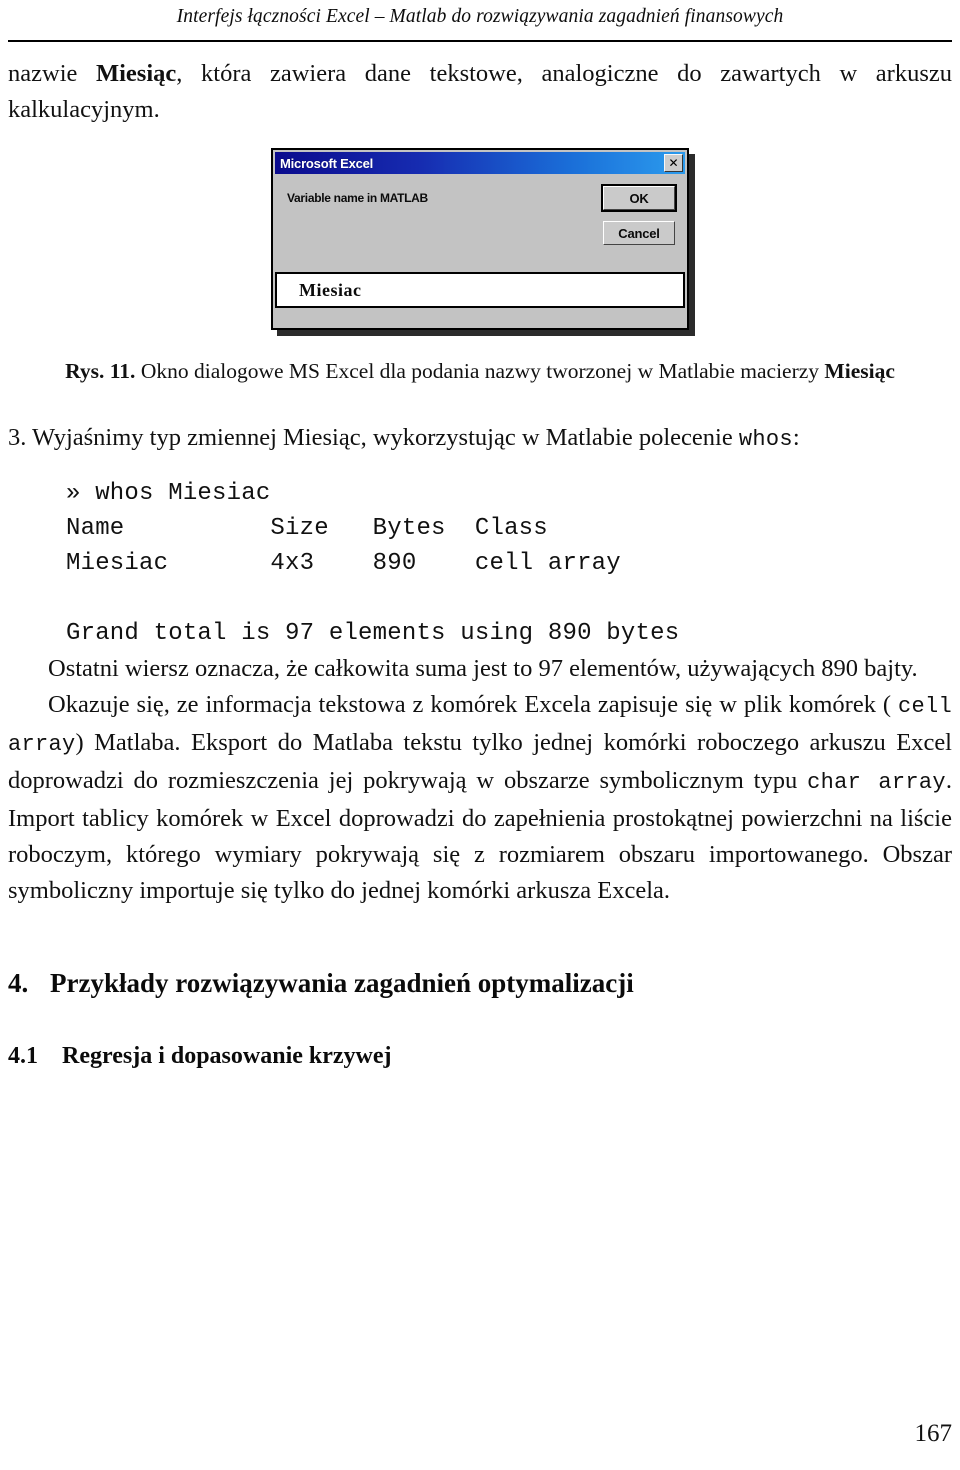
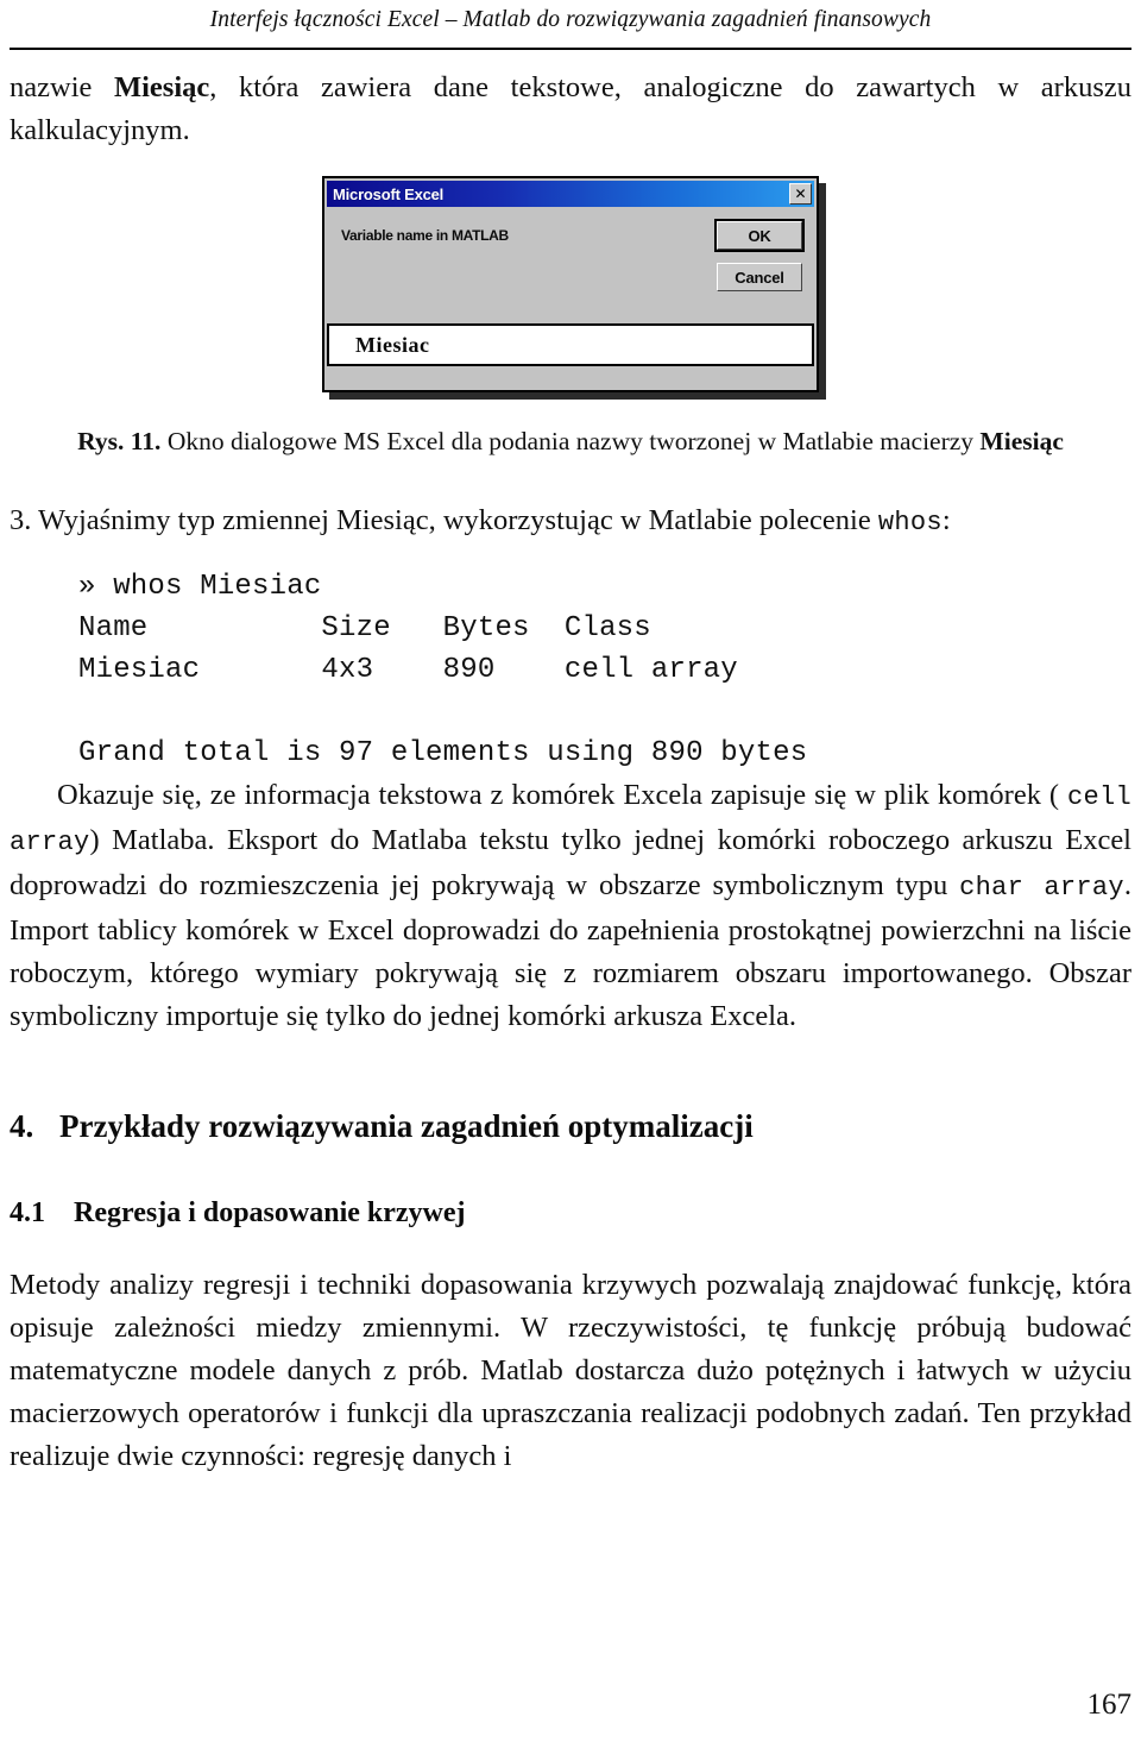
  Interfejs łączności Excel – Matlab do rozwiązywania zagadnień finansowych
  nazwie Miesiąc, która zawiera dane tekstowe, analogiczne do zawartych w arkuszu kalkulacyjnym.
  Microsoft Excel
  ✕
  Variable name in MATLAB
  OK
  Cancel
  Miesiac
  Rys. 11. Okno dialogowe MS Excel dla podania nazwy tworzonej w Matlabie macierzy Miesiąc
  3. Wyjaśnimy typ zmiennej Miesiąc, wykorzystując w Matlabie polecenie whos:
  » whos Miesiac
  Name Size Bytes Class
  Miesiac 4x3 890 cell array
  Grand total is 97 elements using 890 bytes
- Ostatni wiersz oznacza, że całkowita suma jest to 97 elementów, używających 890 bajty.
  Okazuje się, ze informacja tekstowa z komórek Excela zapisuje się w plik komórek ( cell array) Matlaba. Eksport do Matlaba tekstu tylko jednej komórki roboczego arkuszu Excel doprowadzi do rozmieszczenia jej pokrywają w obszarze symbolicznym typu char array. Import tablicy komórek w Excel doprowadzi do zapełnienia prostokątnej powierzchni na liście roboczym, którego wymiary pokrywają się z rozmiarem obszaru importowanego. Obszar symboliczny importuje się tylko do jednej komórki arkusza Excela.
  4. Przykłady rozwiązywania zagadnień optymalizacji
  4.1 Regresja i dopasowanie krzywej
+ Metody analizy regresji i techniki dopasowania krzywych pozwalają znajdować funkcję, która opisuje zależności miedzy zmiennymi. W rzeczywistości, tę funkcję próbują budować matematyczne modele danych z prób. Matlab dostarcza dużo potężnych i łatwych w użyciu macierzowych operatorów i funkcji dla upraszczania realizacji podobnych zadań. Ten przykład realizuje dwie czynności: regresję danych i
  167
